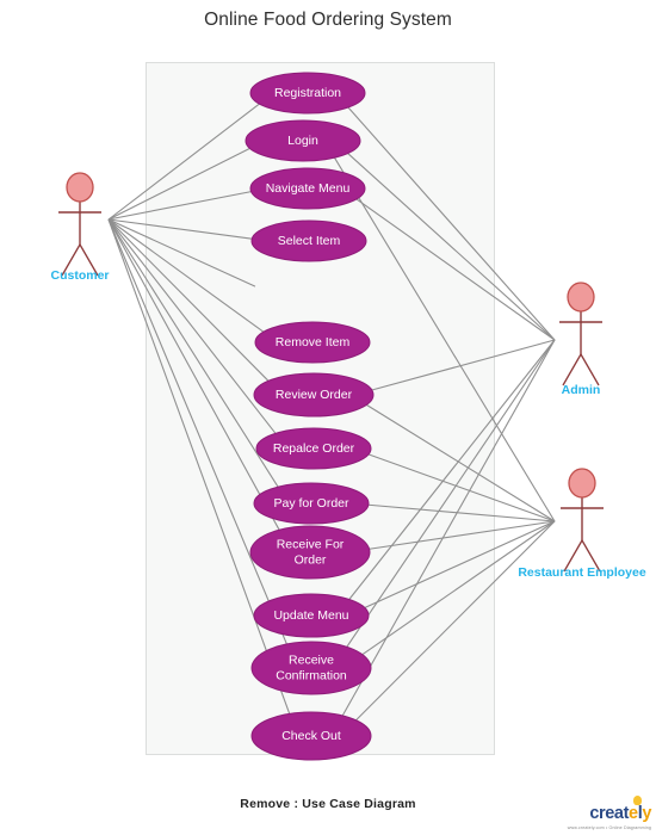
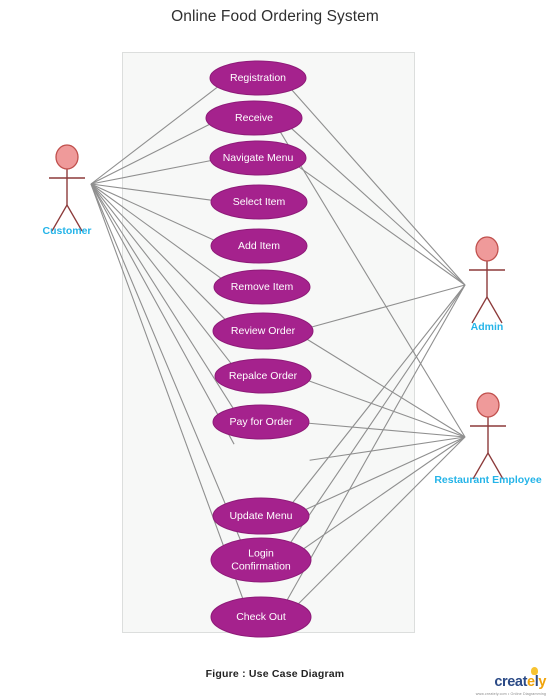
  Online Food Ordering System
  Registration
- Login
+ Receive
  Navigate Menu
  Select Item
+ Add Item
  Remove Item
  Review Order
  Repalce Order
  Pay for Order
- Receive For
- Order
  Update Menu
- Receive
+ Login
  Confirmation
  Check Out
  Customer
  Admin
  Restaurant Employee
- Remove : Use Case Diagram
+ Figure : Use Case Diagram
  creately
